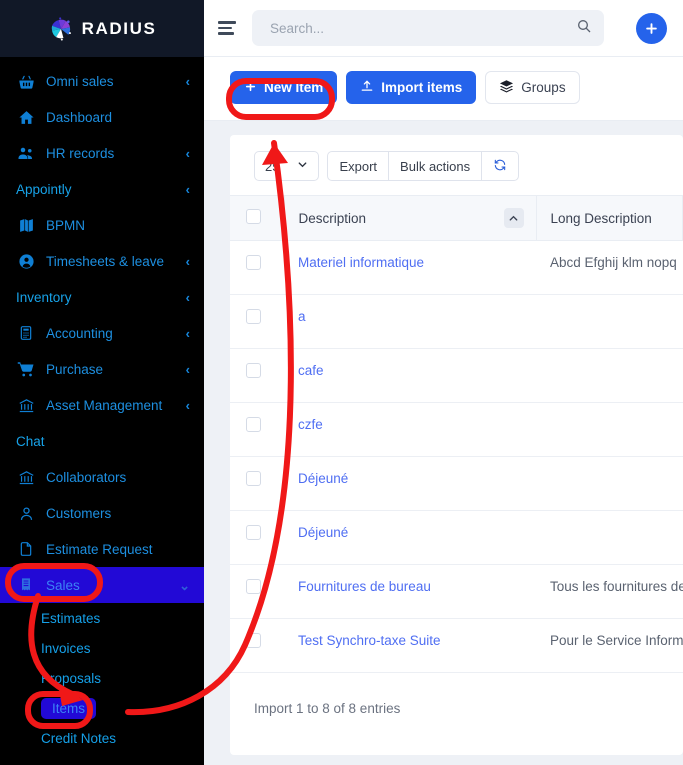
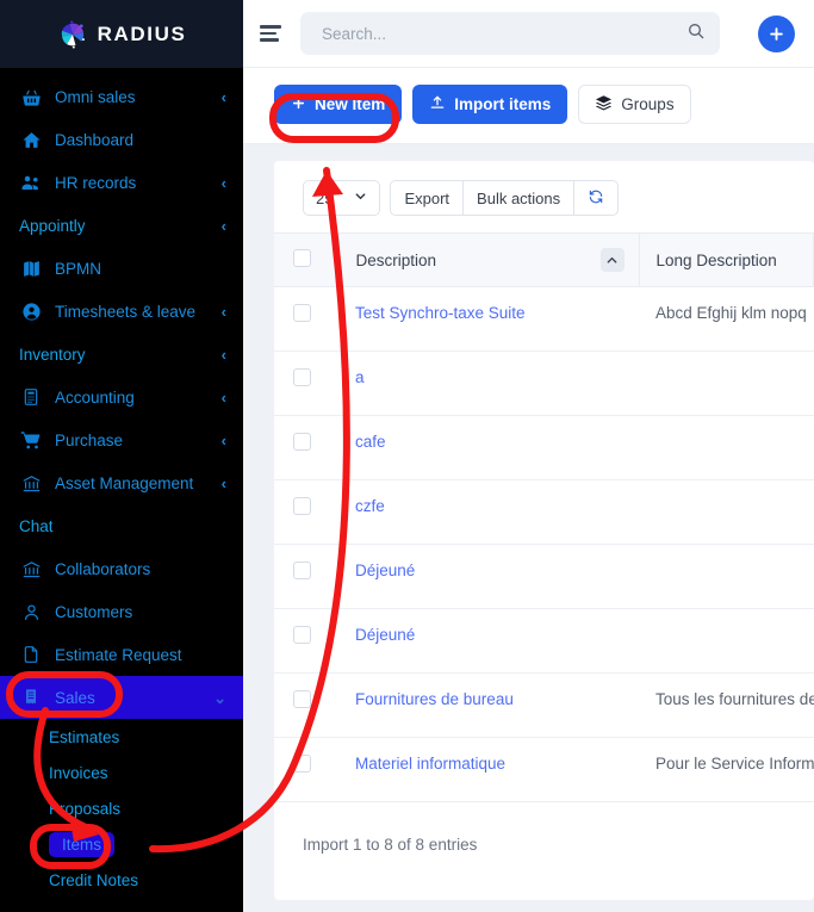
  RADIUS
  Omni sales
  ‹
  Dashboard
  HR records
  ‹
  Appointly
  ‹
  BPMN
  Timesheets & leave
  ‹
  Inventory
  ‹
  Accounting
  ‹
  Purchase
  ‹
  Asset Management
  ‹
  Chat
  Collaborators
  Customers
  Estimate Request
  Sales
  ⌄
  Estimates
  Invoices
  oposals
  Items
  Credit Notes
  Search...
  New Item
  Import items
  Groups
  Export
  Bulk actions
  	Description	Long Description
- 	Materiel informatique	Abcd Efghij klm nopq
+ 	Test Synchro-taxe Suite	Abcd Efghij klm nopq
  	a
  	cafe
  	czfe
  	Déjeuné
  	Déjeuné
  	Fournitures de bureau	Tous les fournitures de
- 	Test Synchro-taxe Suite	Pour le Service Inform
+ 	Materiel informatique	Pour le Service Inform
  Import 1 to 8 of 8 entries
